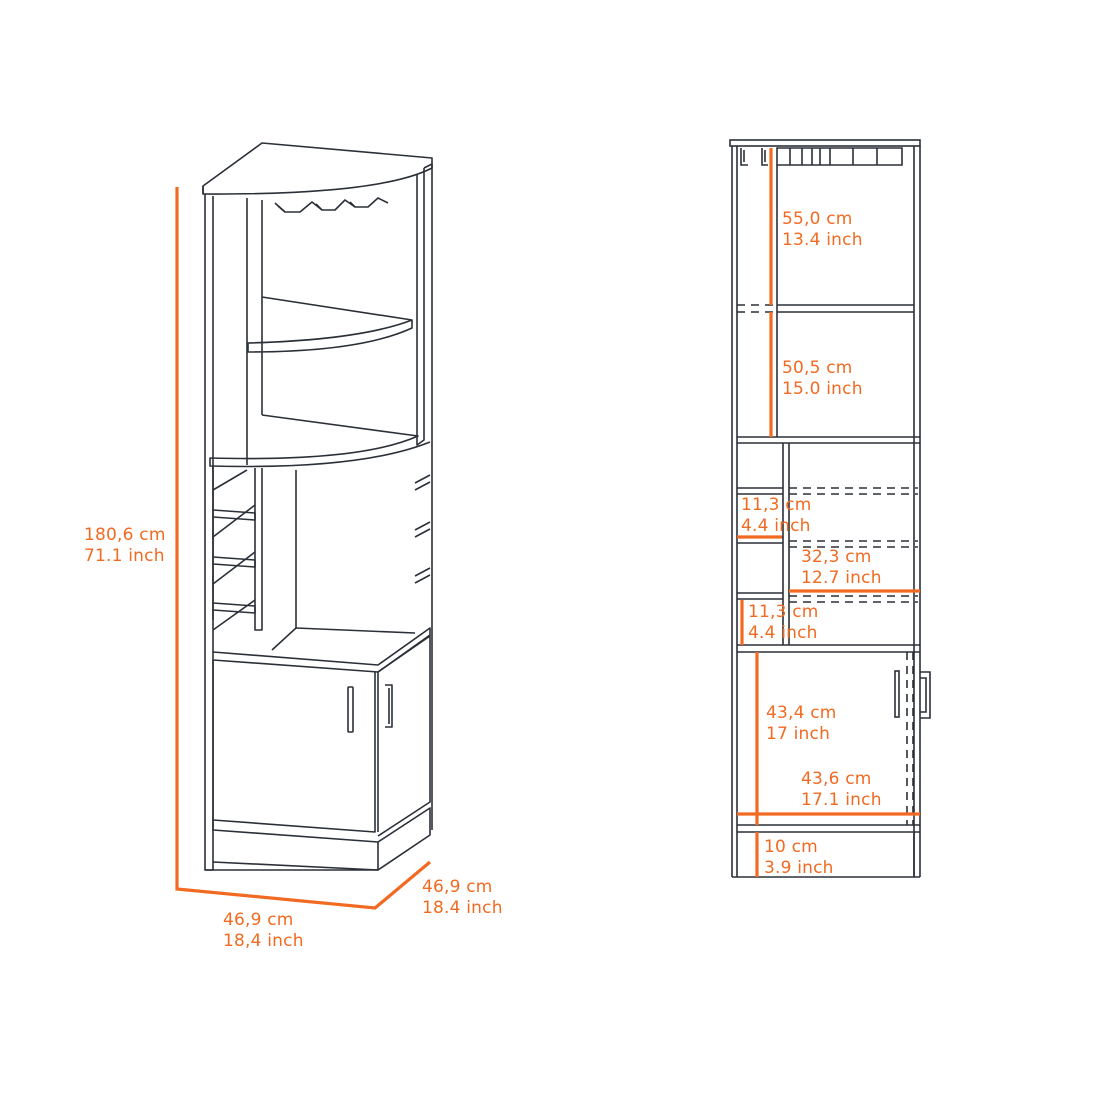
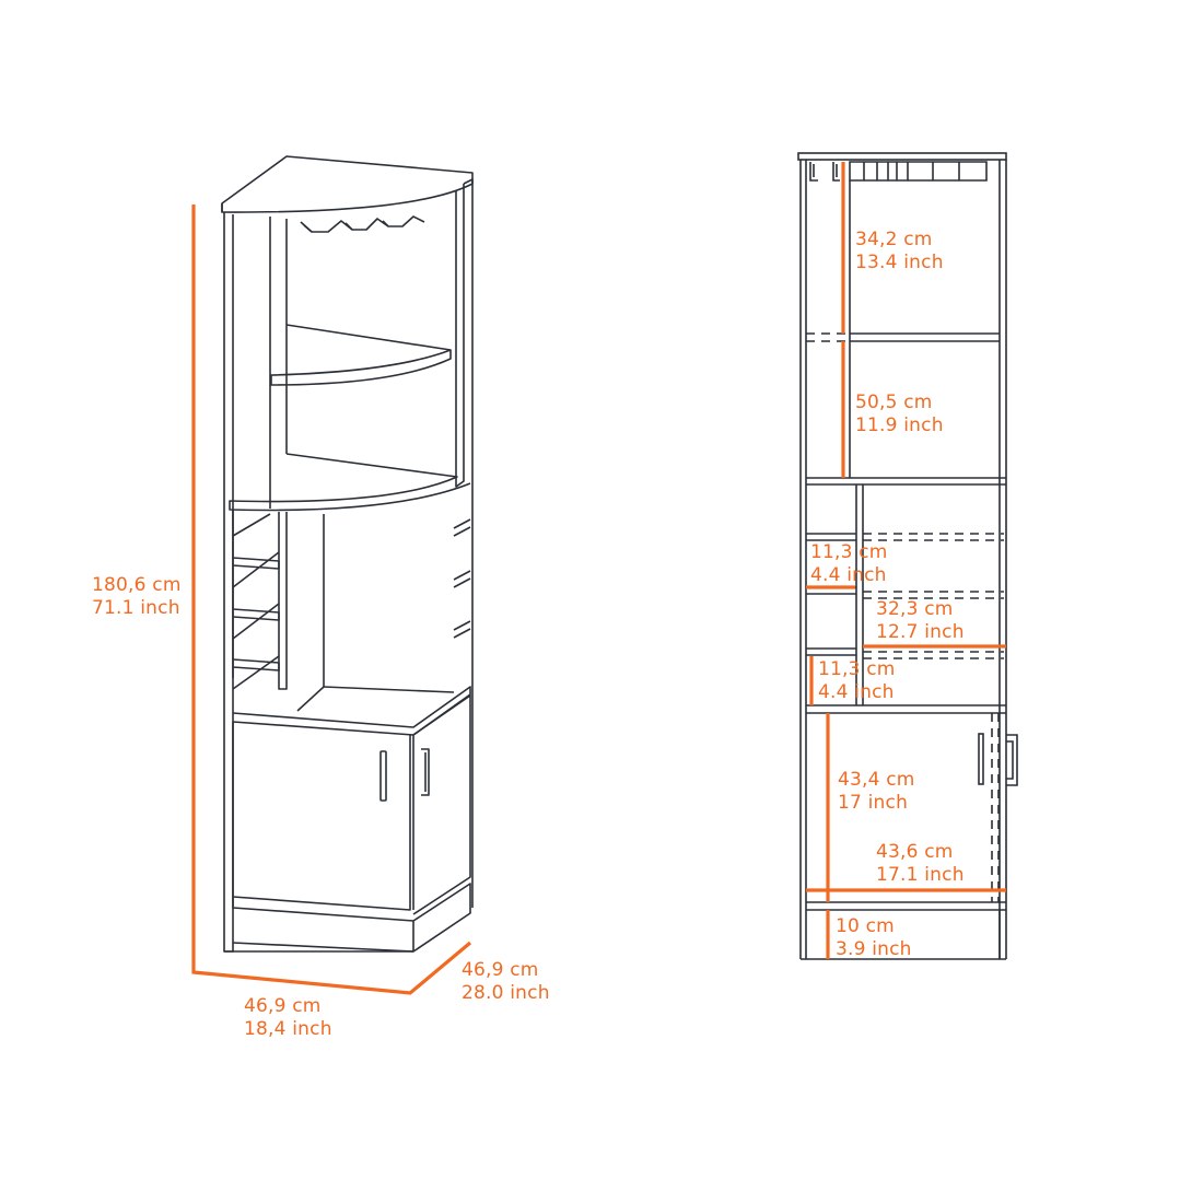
  180,6 cm
  71.1 inch
  46,9 cm
  18,4 inch
  46,9 cm
- 18.4 inch
+ 28.0 inch
- 55,0 cm
+ 34,2 cm
  13.4 inch
  50,5 cm
- 15.0 inch
+ 11.9 inch
  11,3 cm
  4.4 inch
  32,3 cm
  12.7 inch
  11,3 cm
  4.4 inch
  43,4 cm
  17 inch
  43,6 cm
  17.1 inch
  10 cm
  3.9 inch
